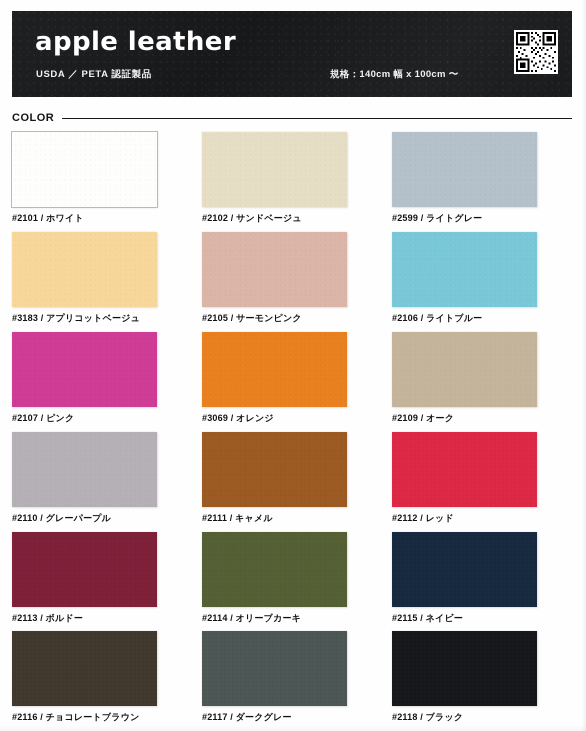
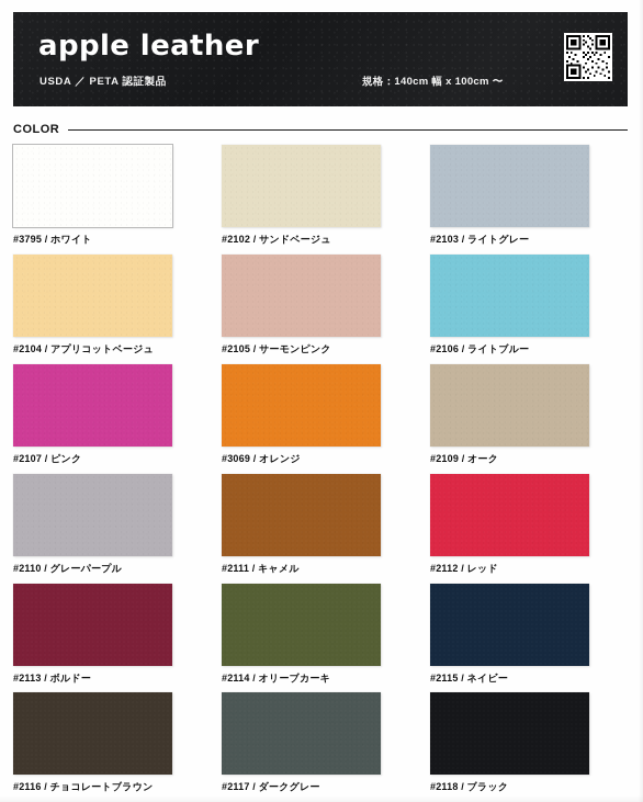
  apple leather
  USDA ／ PETA 認証製品
  規格：140cm 幅 x 100cm 〜
  COLOR
- #2101 / ホワイト
+ #3795 / ホワイト
  #2102 / サンドベージュ
- #2599 / ライトグレー
+ #2103 / ライトグレー
- #3183 / アプリコットベージュ
+ #2104 / アプリコットベージュ
  #2105 / サーモンピンク
  #2106 / ライトブルー
  #2107 / ピンク
  #3069 / オレンジ
  #2109 / オーク
  #2110 / グレーパープル
  #2111 / キャメル
  #2112 / レッド
  #2113 / ボルドー
  #2114 / オリーブカーキ
  #2115 / ネイビー
  #2116 / チョコレートブラウン
  #2117 / ダークグレー
  #2118 / ブラック
